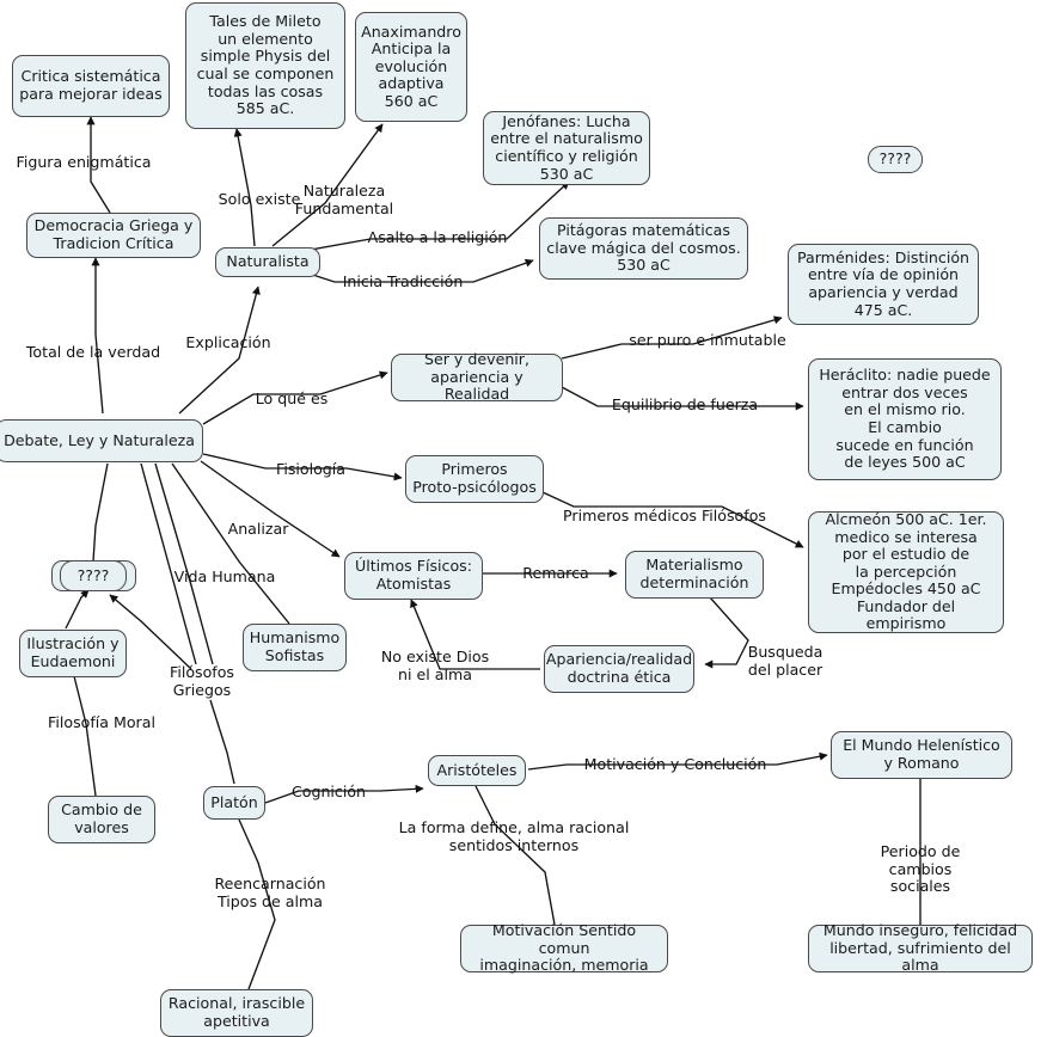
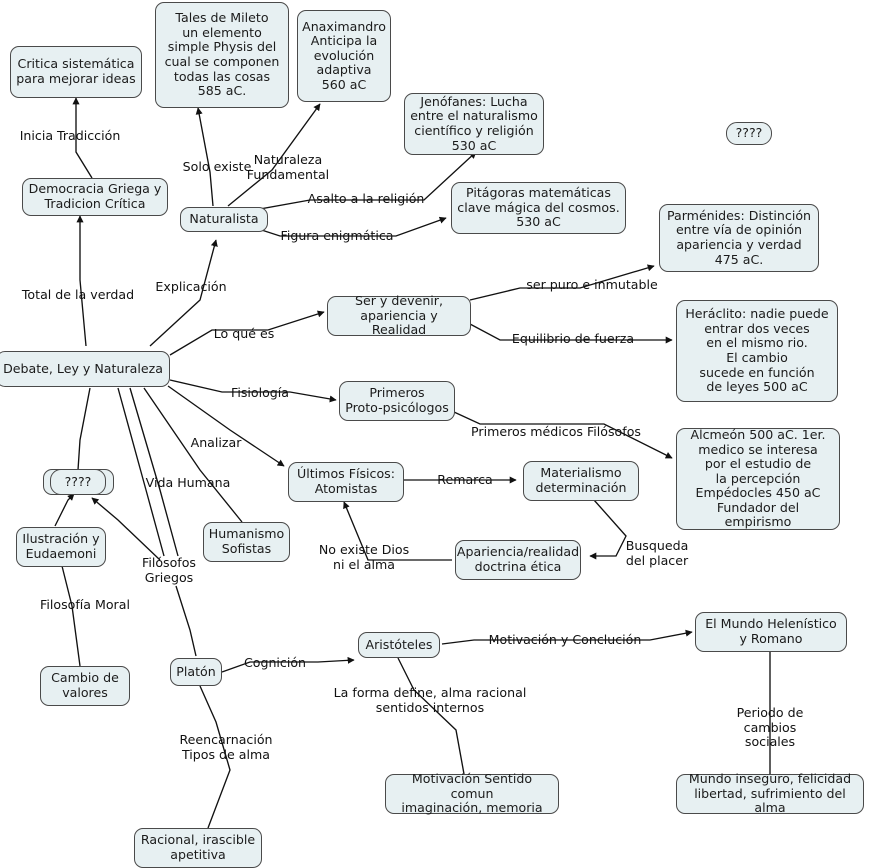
  Critica sistemática
  para mejorar ideas
  Tales de Mileto
  un elemento
  simple Physis del
  cual se componen
  todas las cosas
  585 aC.
  Anaximandro
  Anticipa la
  evolución
  adaptiva
  560 aC
  Jenófanes: Lucha
  entre el naturalismo
  científico y religión
  530 aC
  ????
  Democracia Griega y
  Tradicion Crítica
  Naturalista
  Pitágoras matemáticas
  clave mágica del cosmos.
  530 aC
  Parménides: Distinción
  entre vía de opinión
  apariencia y verdad
  475 aC.
  Ser y devenir,
  apariencia y Realidad
  Heráclito: nadie puede
  entrar dos veces
  en el mismo rio.
  El cambio
  sucede en función
  de leyes 500 aC
  Debate, Ley y Naturaleza
  Primeros
  Proto-psicólogos
  ????
  Últimos Físicos:
  Atomistas
  Materialismo
  determinación
  Alcmeón 500 aC. 1er.
  medico se interesa
  por el estudio de
  la percepción
  Empédocles 450 aC
  Fundador del empirismo
  Humanismo
  Sofistas
  Apariencia/realidad
  doctrina ética
  Ilustración y
  Eudaemoni
  Cambio de
  valores
  Platón
  Aristóteles
  El Mundo Helenístico
  y Romano
  Motivación Sentido comun
  imaginación, memoria
  Racional, irascible
  apetitiva
  Mundo inseguro, felicidad
  libertad, sufrimiento del alma
- Figura enigmática
+ Inicia Tradicción
  Solo existe
  Naturaleza
  Fundamental
  Asalto a la religión
- Inicia Tradicción
+ Figura enigmática
  Total de la verdad
  Explicación
  Lo qué es
  ser puro e inmutable
  Equilibrio de fuerza
  Fisiología
  Analizar
  Vida Humana
  Primeros médicos Filósofos
  Remarca
  No existe Dios
  ni el alma
  Busqueda
  del placer
  Filosofía Moral
  Filósofos
  Griegos
  Cognición
  Reencarnación
  Tipos de alma
  La forma define, alma racional
  sentidos internos
  Motivación y Conclución
  Periodo de cambios sociales
